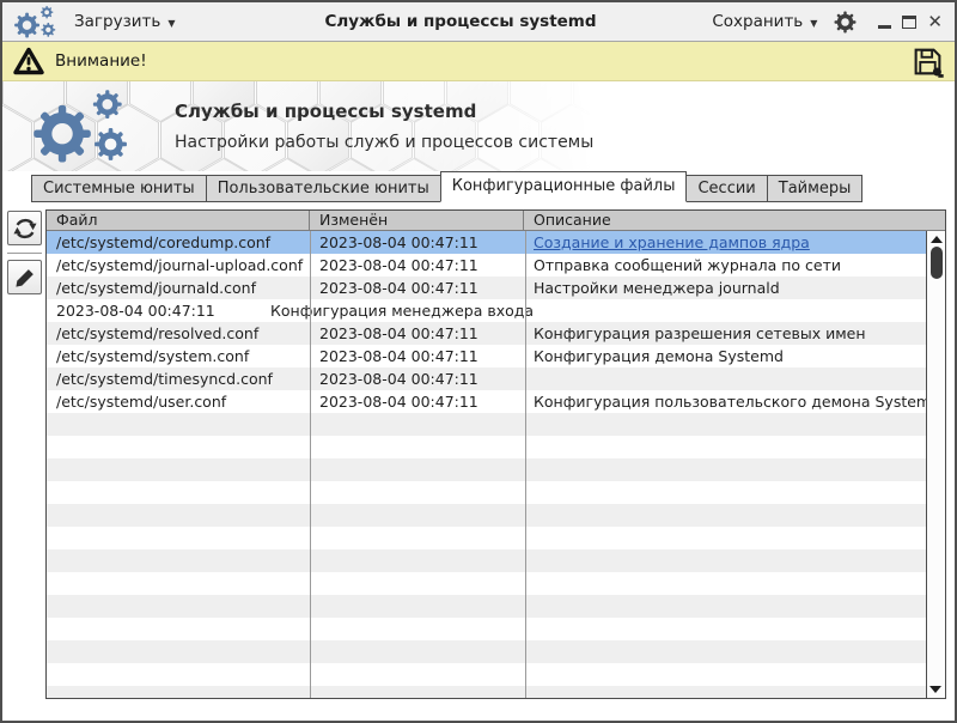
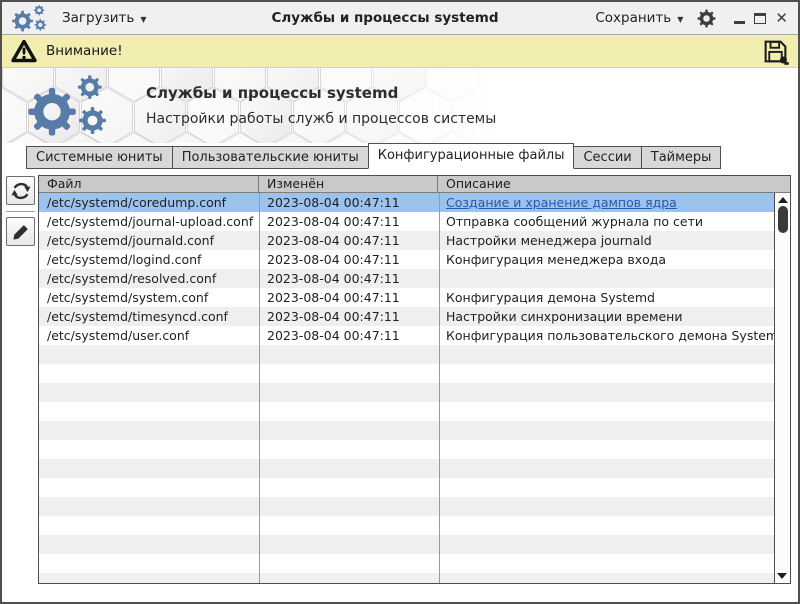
  Загрузить
  ▼
  Службы и процессы systemd
  Сохранить
  ▼
  ✕
  Внимание!
  Службы и процессы systemd
  Настройки работы служб и процессов системы
  Системные юниты
  Пользовательские юниты
  Конфигурационные файлы
  Сессии
  Таймеры
  Файл
  Изменён
  Описание
  /etc/systemd/coredump.conf
  2023-08-04 00:47:11
  Создание и хранение дампов ядра
  /etc/systemd/journal-upload.conf
  2023-08-04 00:47:11
  Отправка сообщений журнала по сети
  /etc/systemd/journald.conf
  2023-08-04 00:47:11
  Настройки менеджера journald
+ /etc/systemd/logind.conf
  2023-08-04 00:47:11
  Конфигурация менеджера входа
  /etc/systemd/resolved.conf
  2023-08-04 00:47:11
- Конфигурация разрешения сетевых имен
  /etc/systemd/system.conf
  2023-08-04 00:47:11
  Конфигурация демона Systemd
  /etc/systemd/timesyncd.conf
  2023-08-04 00:47:11
+ Настройки синхронизации времени
  /etc/systemd/user.conf
  2023-08-04 00:47:11
  Конфигурация пользовательского демона System
